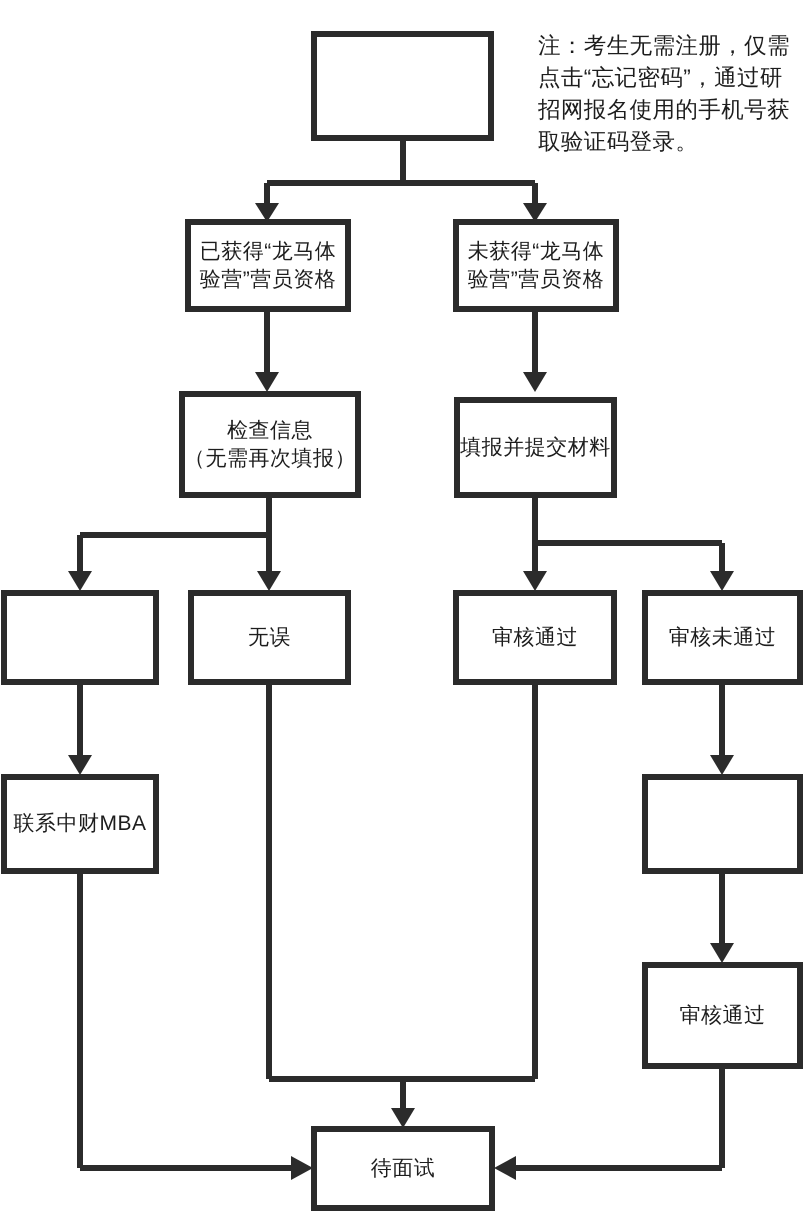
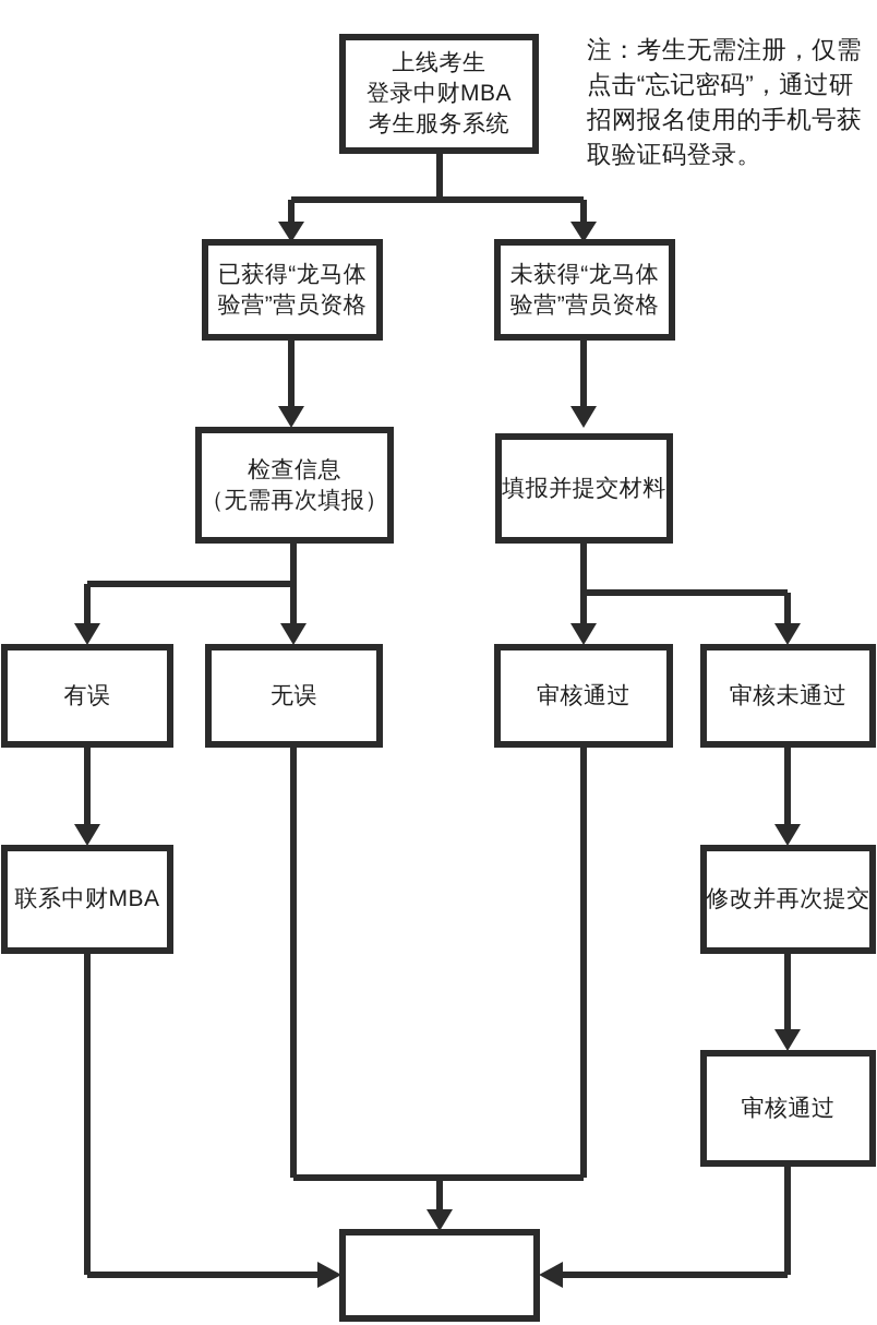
+ 上线考生
+ 登录中财MBA
+ 考生服务系统
  已获得“龙马体
  验营”营员资格
  未获得“龙马体
  验营”营员资格
  检查信息
  （无需再次填报）
  填报并提交材料
+ 有误
  无误
  审核通过
  审核未通过
  联系中财MBA
+ 修改并再次提交
  审核通过
- 待面试
  注：考生无需注册，仅需点击“忘记密码”，通过研招网报名使用的手机号获取验证码登录。
